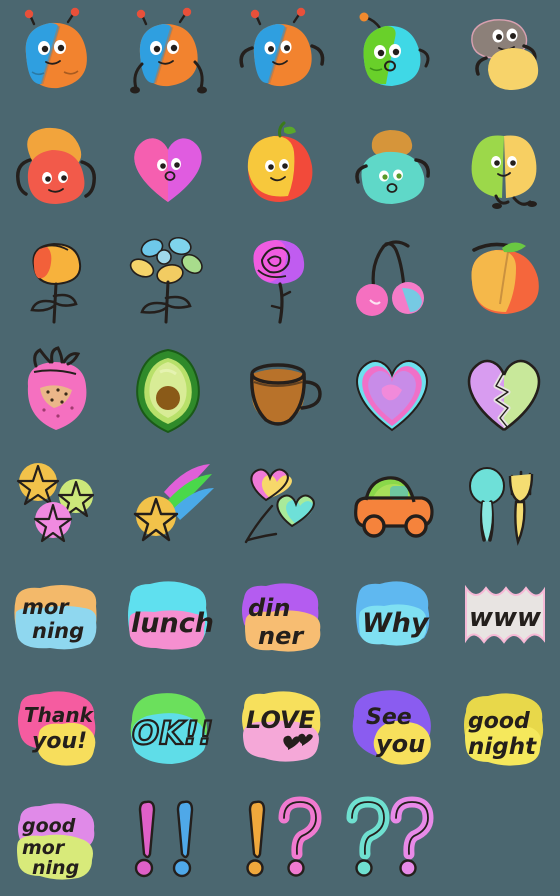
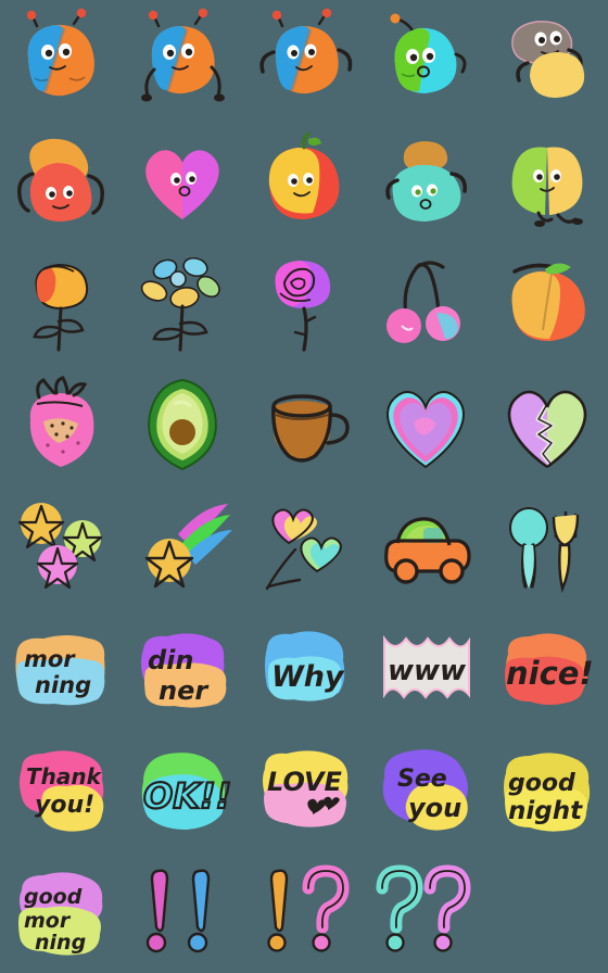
  mor
  ning
- lunch
  din
  ner
  Why
  www
+ nice!
  Thank
  you!
  OK!!
  LOVE
  See
  you
  good
  night
  good
  mor
  ning
